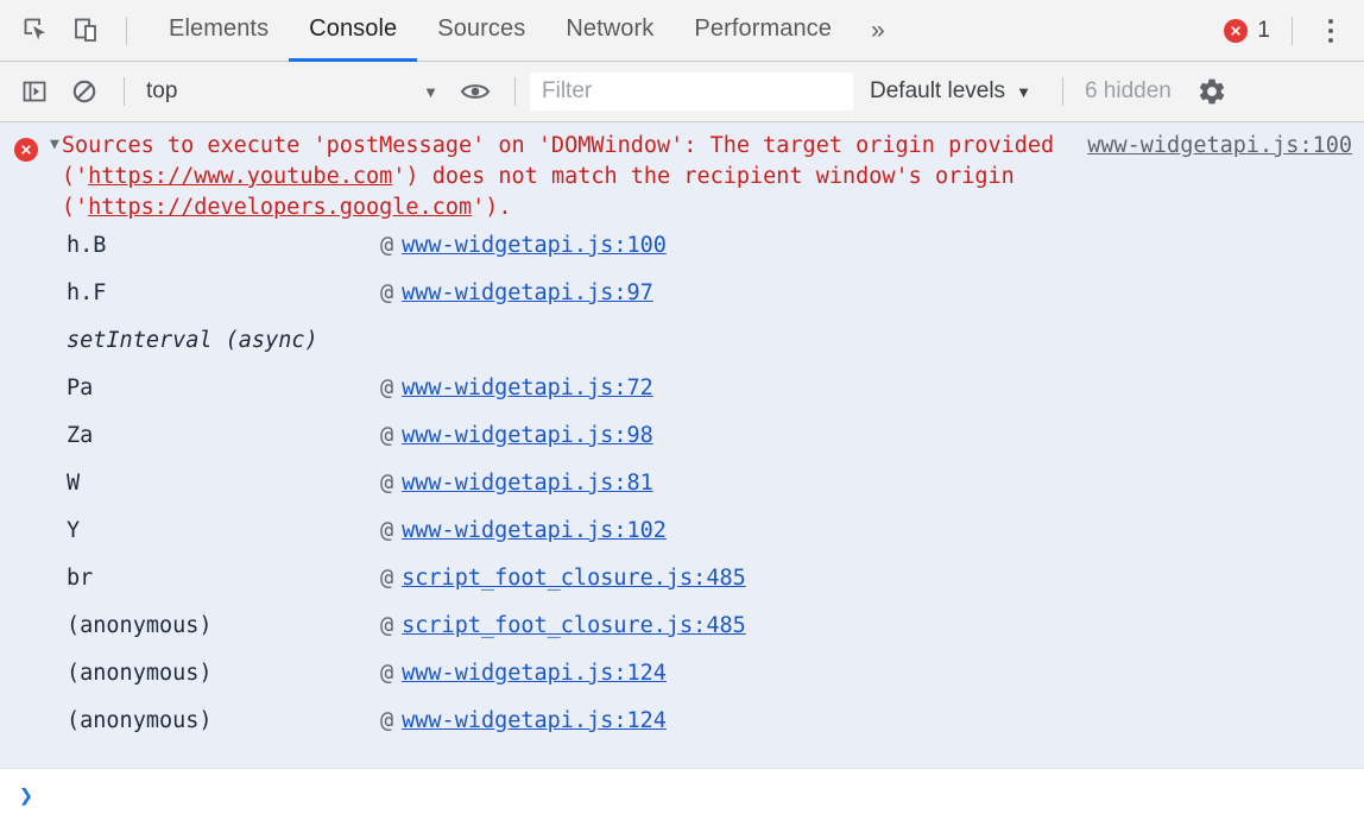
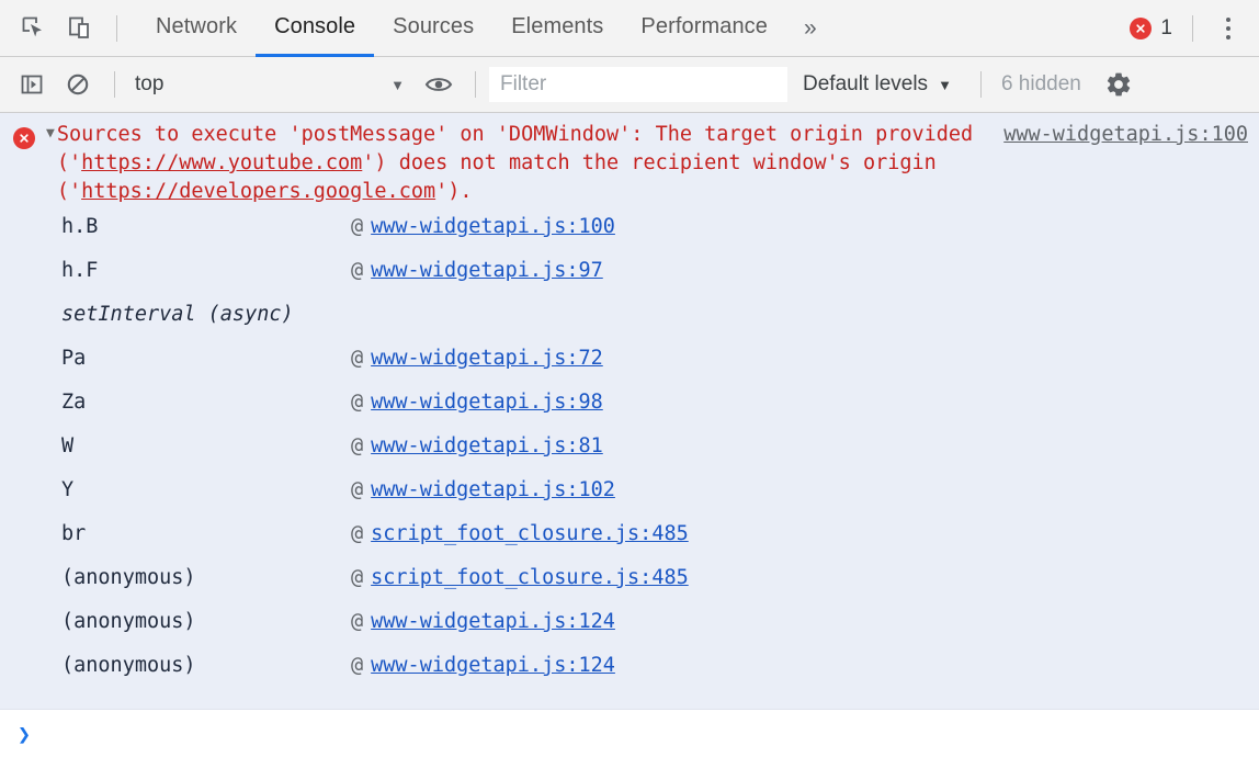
- Elements
+ Network
  Console
  Sources
- Network
+ Elements
  Performance
  »
  1
  top
  ▼
  Filter
  Default levels
  ▼
  6 hidden
  ▼
  Sources to execute 'postMessage' on 'DOMWindow': The target origin provided ('https://www.youtube.com') does not match the recipient window's origin ('https://developers.google.com').
  www-widgetapi.js:100
  h.B
  @
  www-widgetapi.js:100
  h.F
  @
  www-widgetapi.js:97
  setInterval (async)
  Pa
  @
  www-widgetapi.js:72
  Za
  @
  www-widgetapi.js:98
  W
  @
  www-widgetapi.js:81
  Y
  @
  www-widgetapi.js:102
  br
  @
  script_foot_closure.js:485
  (anonymous)
  @
  script_foot_closure.js:485
  (anonymous)
  @
  www-widgetapi.js:124
  (anonymous)
  @
  www-widgetapi.js:124
  ❯
